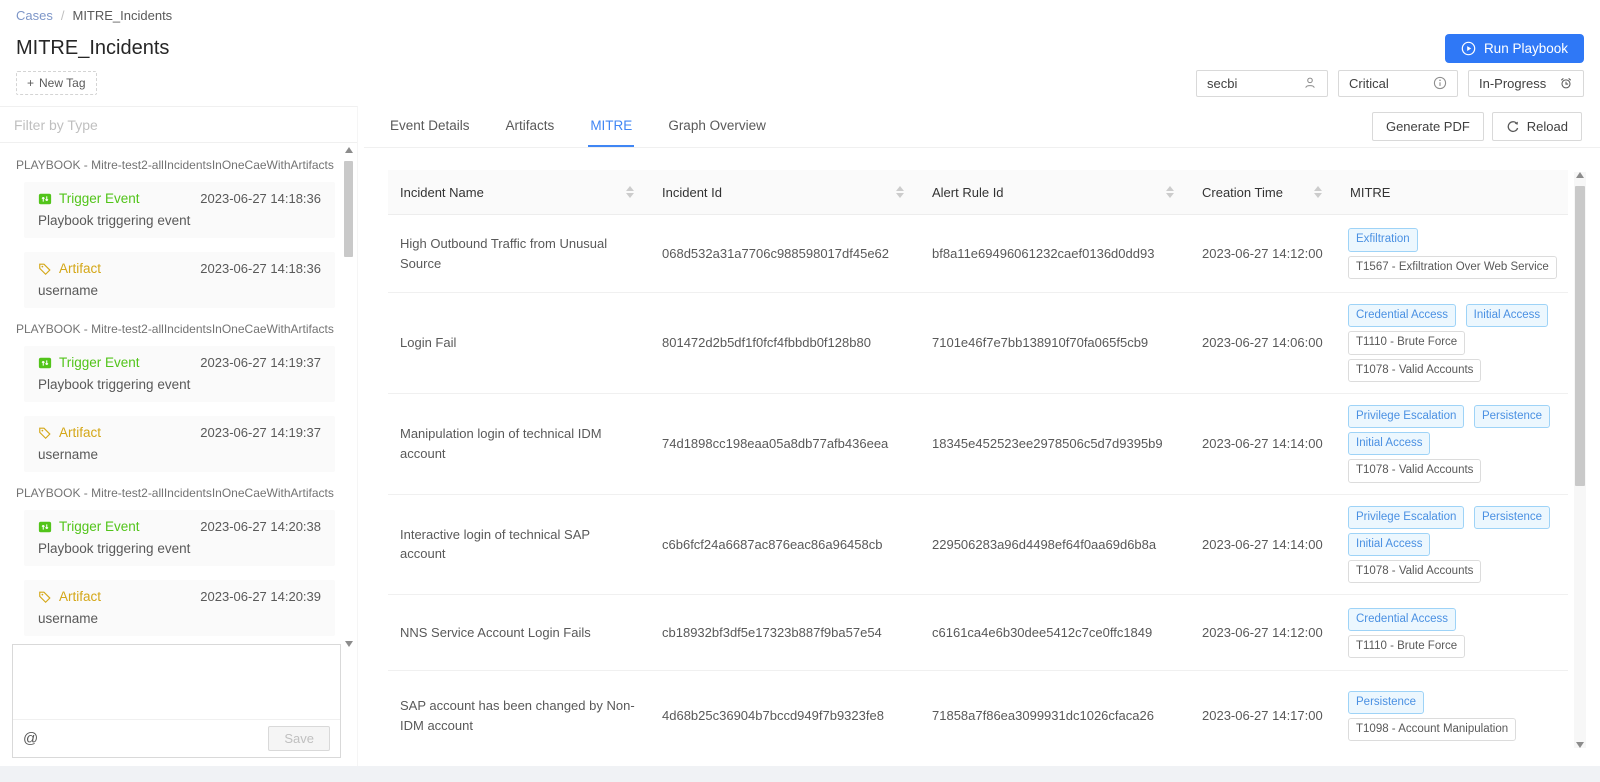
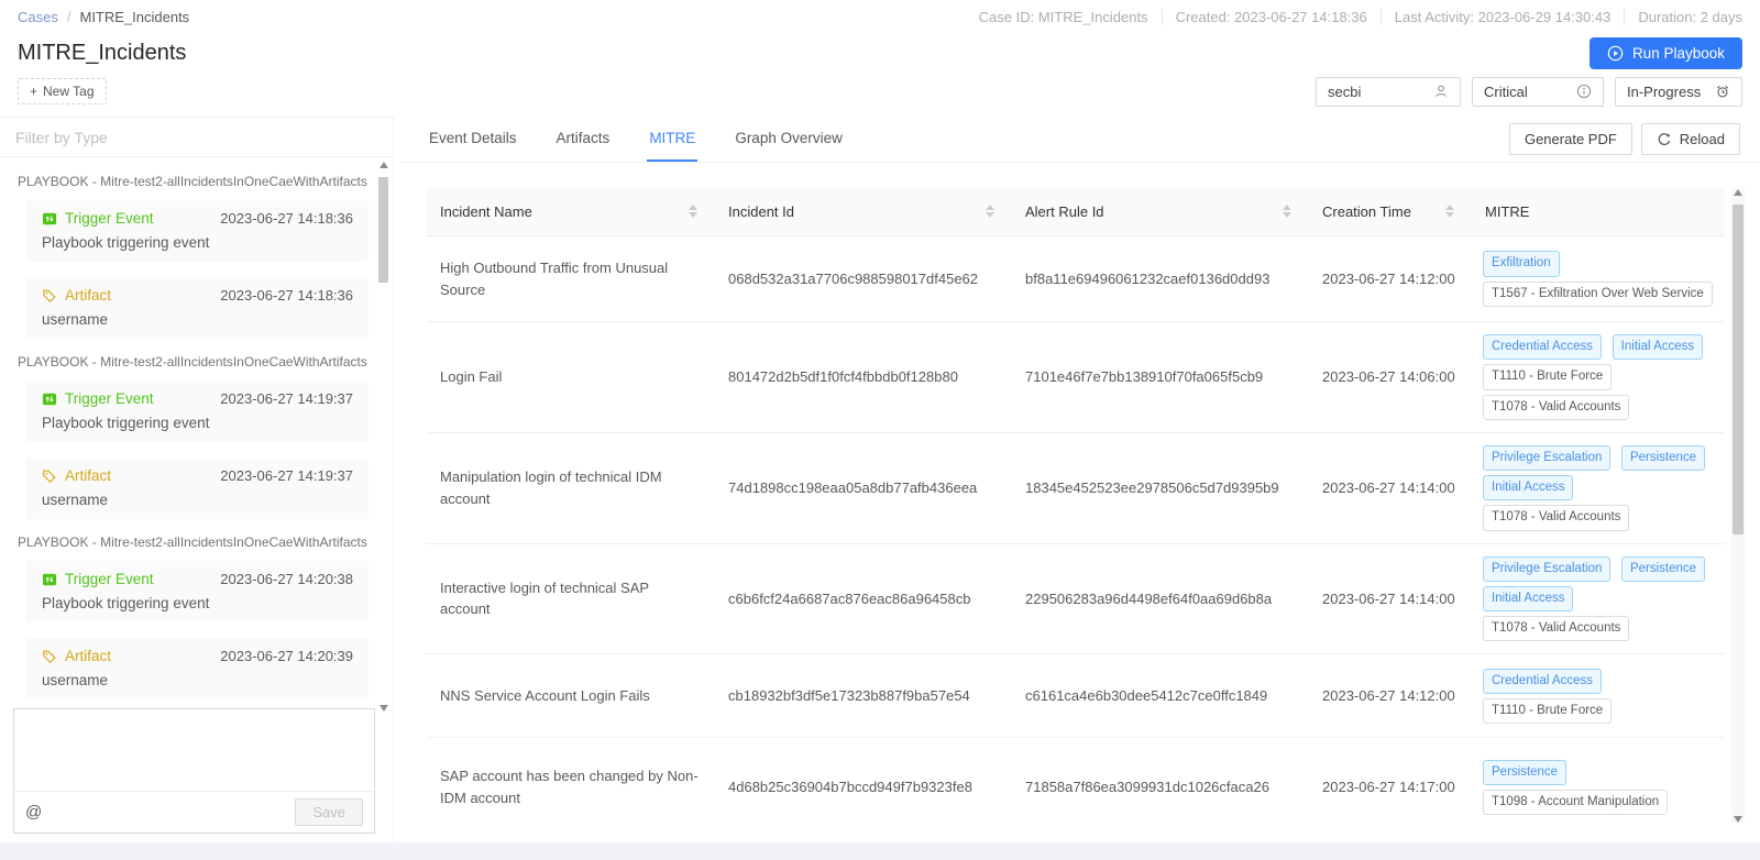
  Cases
  /
  MITRE_Incidents
+ Case ID: MITRE_Incidents
+ Created: 2023-06-27 14:18:36
+ Last Activity: 2023-06-29 14:30:43
+ Duration: 2 days
  MITRE_Incidents
  Run Playbook
  +
  New Tag
  secbi
  Critical
  In-Progress
  Filter by Type
  PLAYBOOK - Mitre-test2-allIncidentsInOneCaeWithArtifacts
  Trigger Event
  2023-06-27 14:18:36
  Playbook triggering event
  Artifact
  2023-06-27 14:18:36
  username
  PLAYBOOK - Mitre-test2-allIncidentsInOneCaeWithArtifacts
  Trigger Event
  2023-06-27 14:19:37
  Playbook triggering event
  Artifact
  2023-06-27 14:19:37
  username
  PLAYBOOK - Mitre-test2-allIncidentsInOneCaeWithArtifacts
  Trigger Event
  2023-06-27 14:20:38
  Playbook triggering event
  Artifact
  2023-06-27 14:20:39
  username
  @
  Save
  Event Details
  Artifacts
  MITRE
  Graph Overview
  Generate PDF
  Reload
  Incident Name
  Incident Id
  Alert Rule Id
  Creation Time
  MITRE
  High Outbound Traffic from Unusual Source
  068d532a31a7706c988598017df45e62
  bf8a11e69496061232caef0136d0dd93
  2023-06-27 14:12:00
  Exfiltration
  T1567 - Exfiltration Over Web Service
  Login Fail
  801472d2b5df1f0fcf4fbbdb0f128b80
  7101e46f7e7bb138910f70fa065f5cb9
  2023-06-27 14:06:00
  Credential Access Initial Access
  T1110 - Brute Force
  T1078 - Valid Accounts
  Manipulation login of technical IDM account
  74d1898cc198eaa05a8db77afb436eea
  18345e452523ee2978506c5d7d9395b9
  2023-06-27 14:14:00
  Privilege Escalation Persistence
  Initial Access
  T1078 - Valid Accounts
  Interactive login of technical SAP account
  c6b6fcf24a6687ac876eac86a96458cb
  229506283a96d4498ef64f0aa69d6b8a
  2023-06-27 14:14:00
  Privilege Escalation Persistence
  Initial Access
  T1078 - Valid Accounts
  NNS Service Account Login Fails
  cb18932bf3df5e17323b887f9ba57e54
  c6161ca4e6b30dee5412c7ce0ffc1849
  2023-06-27 14:12:00
  Credential Access
  T1110 - Brute Force
  SAP account has been changed by Non-IDM account
  4d68b25c36904b7bccd949f7b9323fe8
  71858a7f86ea3099931dc1026cfaca26
  2023-06-27 14:17:00
  Persistence
  T1098 - Account Manipulation
